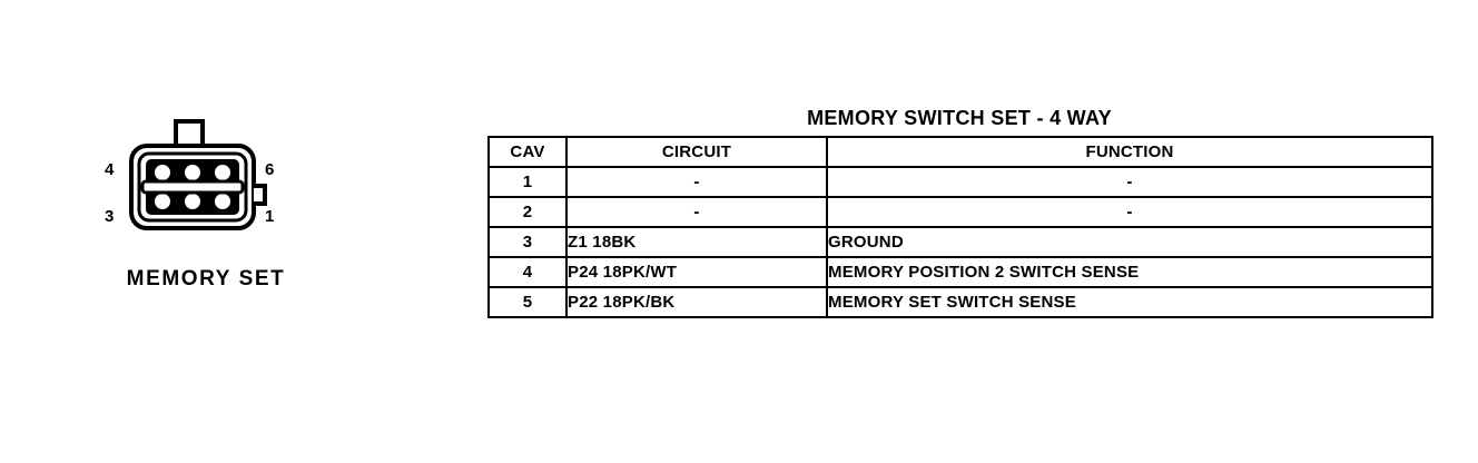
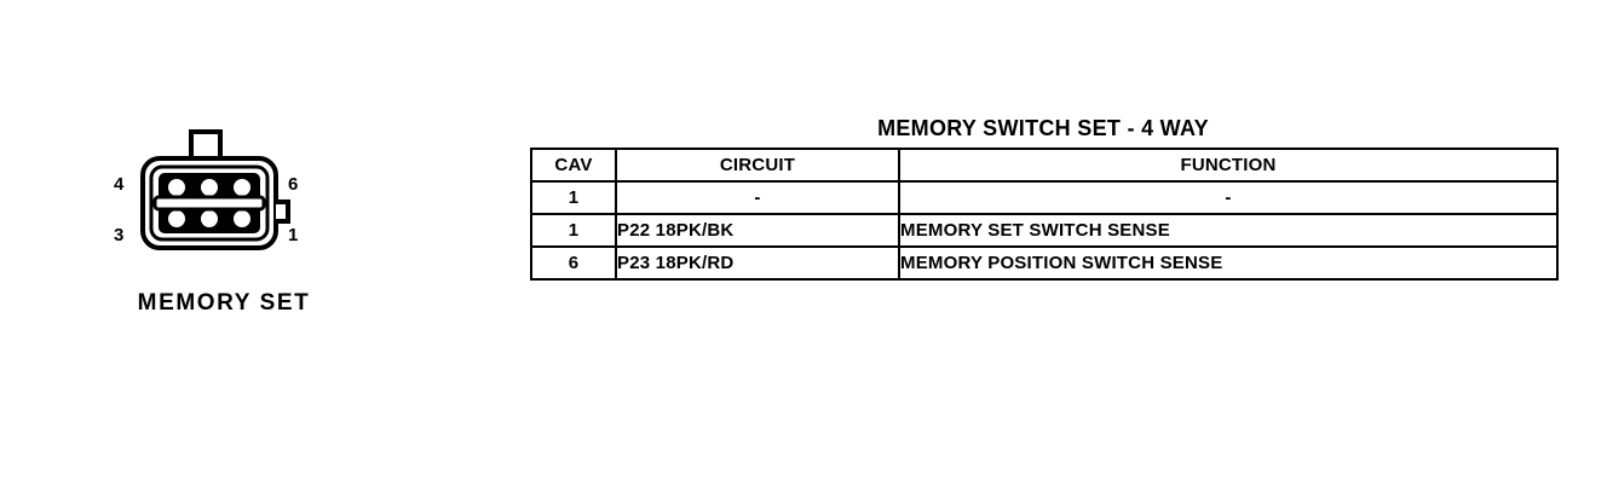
  4
  6
  3
  1
  MEMORY SET
  MEMORY SWITCH SET - 4 WAY
  CAV	CIRCUIT	FUNCTION
  1	-	-
- 2	-	-
- 3	Z1 18BK	GROUND
- 4	P24 18PK/WT	MEMORY POSITION 2 SWITCH SENSE
- 5	P22 18PK/BK	MEMORY SET SWITCH SENSE
+ 1	P22 18PK/BK	MEMORY SET SWITCH SENSE
+ 6	P23 18PK/RD	MEMORY POSITION SWITCH SENSE
